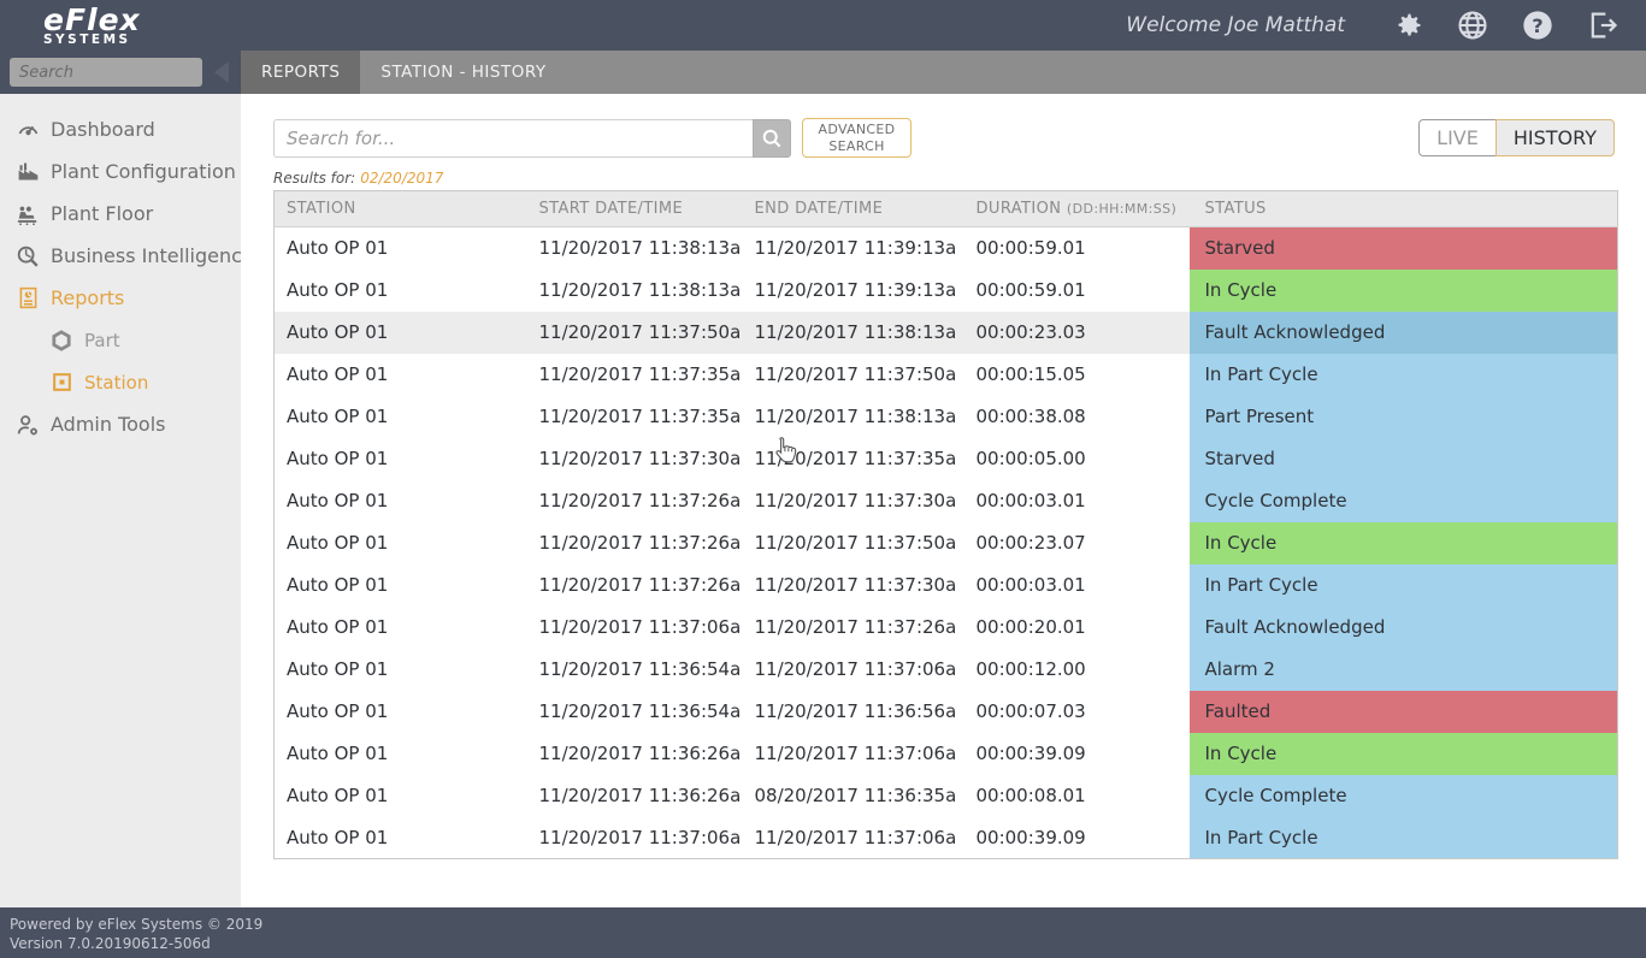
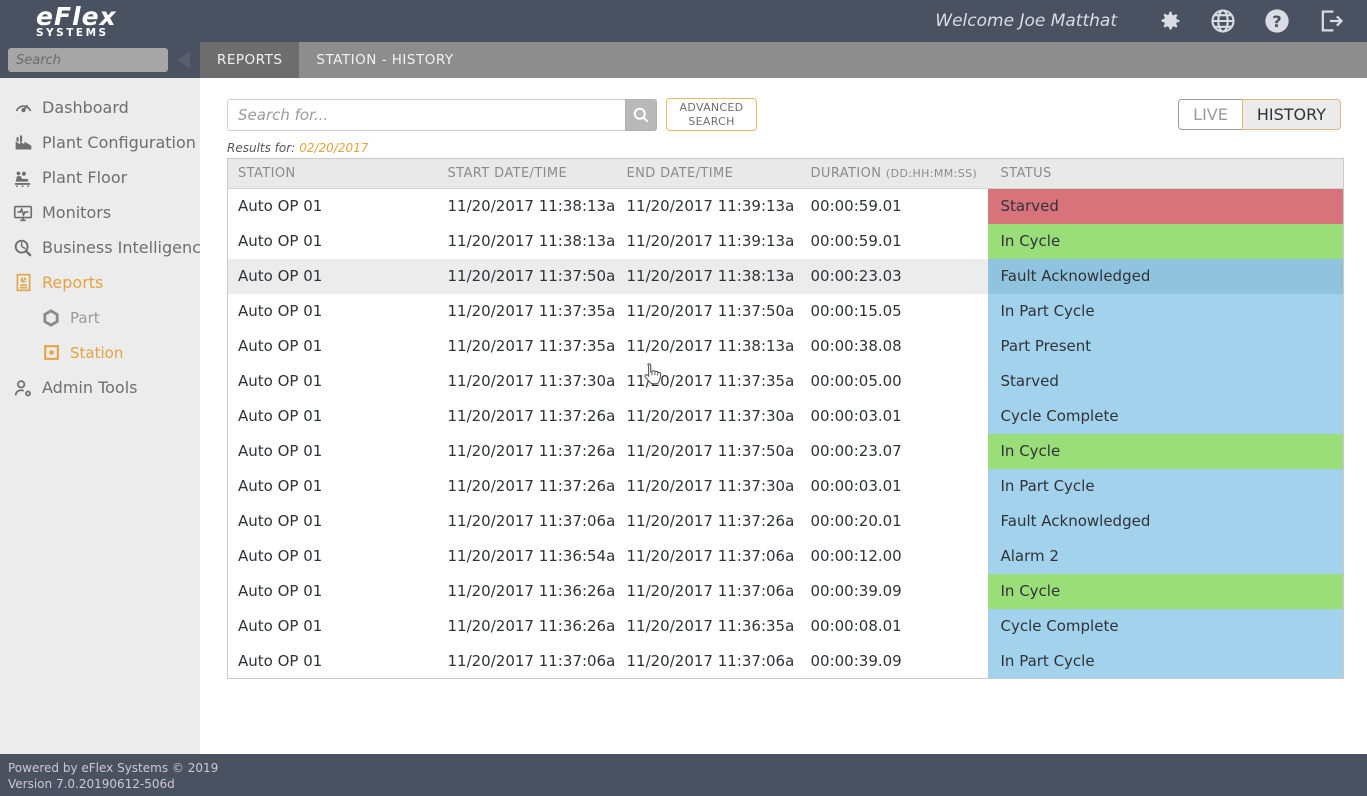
  eFlex
  SYSTEMS
  Welcome Joe Matthat
  ?
  Search
  REPORTS
  STATION - HISTORY
  Dashboard
  Plant Configuration
  Plant Floor
+ Monitors
  Business Intelligenc
  Reports
  Part
  Station
  Admin Tools
  Search for...
  ADVANCED
  SEARCH
  Results for: 02/20/2017
  LIVE
  HISTORY
  STATION	START DATE/TIME	END DATE/TIME	DURATION (DD:HH:MM:SS)	STATUS
  Auto OP 01	11/20/2017 11:38:13a	11/20/2017 11:39:13a	00:00:59.01	Starved
  Auto OP 01	11/20/2017 11:38:13a	11/20/2017 11:39:13a	00:00:59.01	In Cycle
  Auto OP 01	11/20/2017 11:37:50a	11/20/2017 11:38:13a	00:00:23.03	Fault Acknowledged
  Auto OP 01	11/20/2017 11:37:35a	11/20/2017 11:37:50a	00:00:15.05	In Part Cycle
  Auto OP 01	11/20/2017 11:37:35a	11/20/2017 11:38:13a	00:00:38.08	Part Present
  Auto OP 01	11/20/2017 11:37:30a	110/2017 11:37:35a	00:00:05.00	Starved
  Auto OP 01	11/20/2017 11:37:26a	11/20/2017 11:37:30a	00:00:03.01	Cycle Complete
  Auto OP 01	11/20/2017 11:37:26a	11/20/2017 11:37:50a	00:00:23.07	In Cycle
  Auto OP 01	11/20/2017 11:37:26a	11/20/2017 11:37:30a	00:00:03.01	In Part Cycle
  Auto OP 01	11/20/2017 11:37:06a	11/20/2017 11:37:26a	00:00:20.01	Fault Acknowledged
  Auto OP 01	11/20/2017 11:36:54a	11/20/2017 11:37:06a	00:00:12.00	Alarm 2
- Auto OP 01	11/20/2017 11:36:54a	11/20/2017 11:36:56a	00:00:07.03	Faulted
  Auto OP 01	11/20/2017 11:36:26a	11/20/2017 11:37:06a	00:00:39.09	In Cycle
- Auto OP 01	11/20/2017 11:36:26a	08/20/2017 11:36:35a	00:00:08.01	Cycle Complete
+ Auto OP 01	11/20/2017 11:36:26a	11/20/2017 11:36:35a	00:00:08.01	Cycle Complete
  Auto OP 01	11/20/2017 11:37:06a	11/20/2017 11:37:06a	00:00:39.09	In Part Cycle
  Powered by eFlex Systems © 2019
  Version 7.0.20190612-506d
